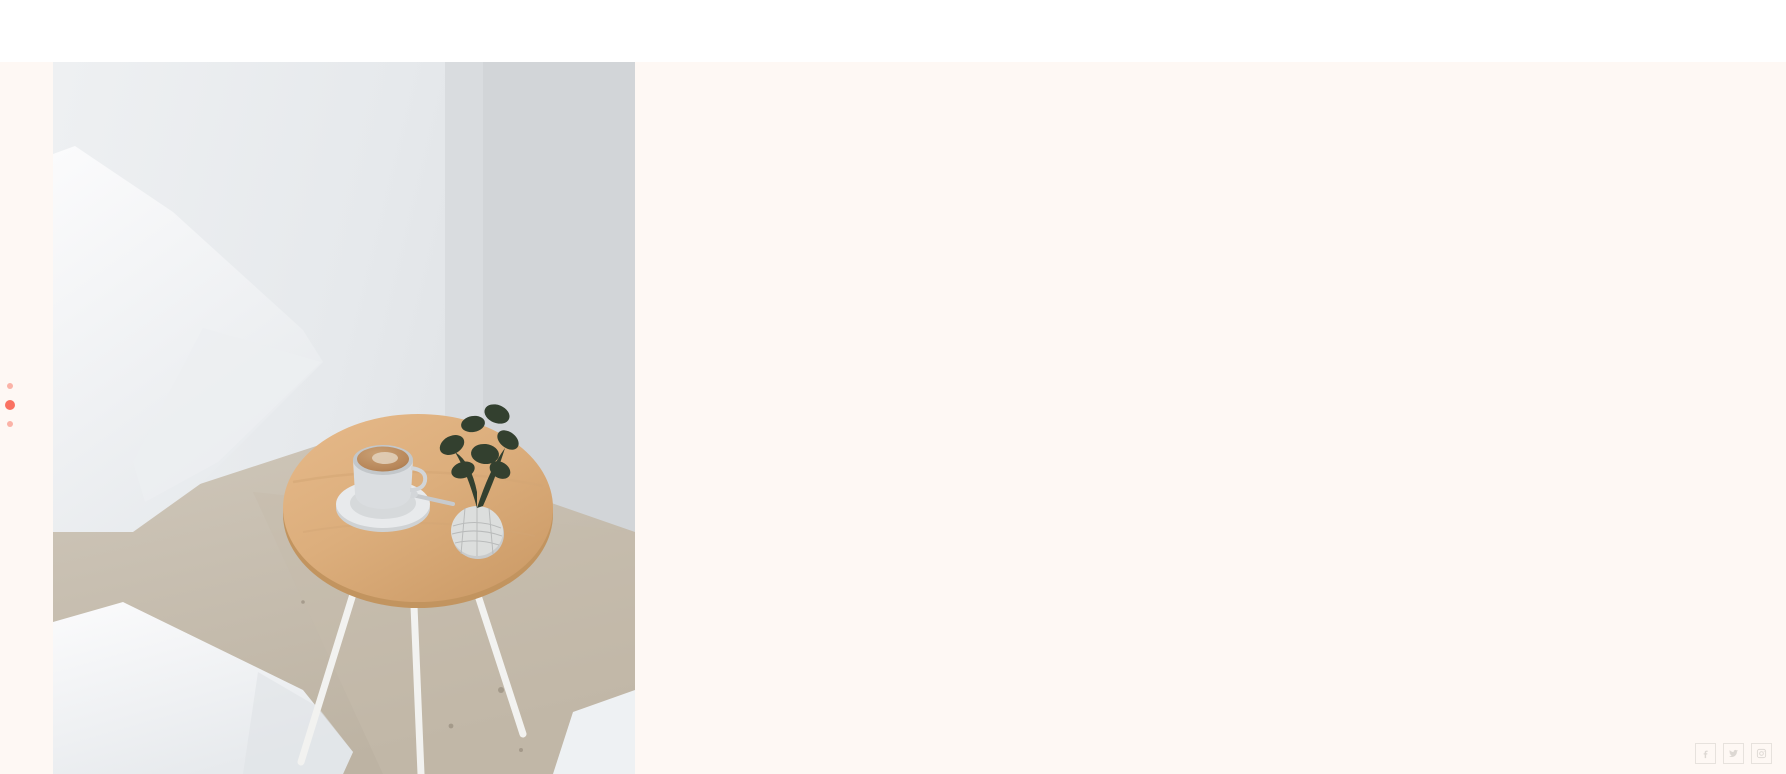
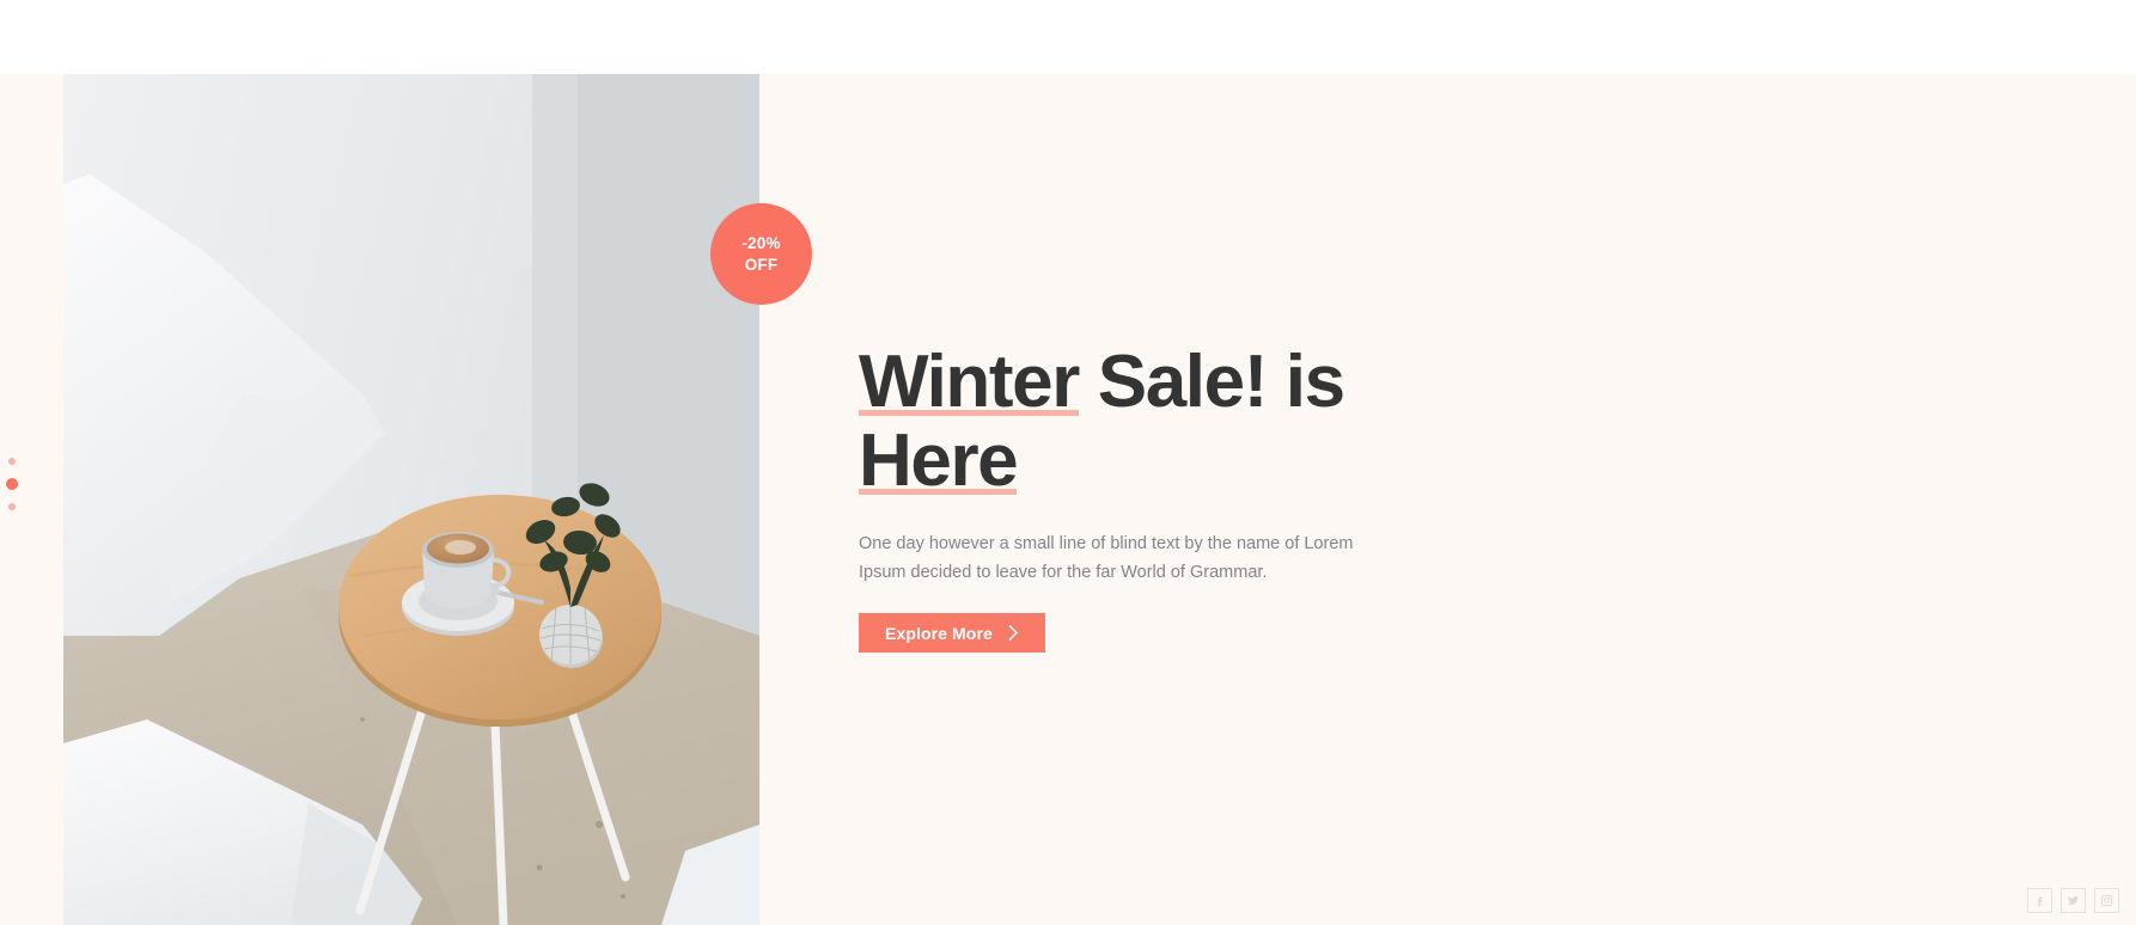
+ -20%
+ OFF
+ Winter Sale! is
+ Here
+ One day however a small line of blind text by the name of Lorem Ipsum decided to leave for the far World of Grammar.
+ Explore More
